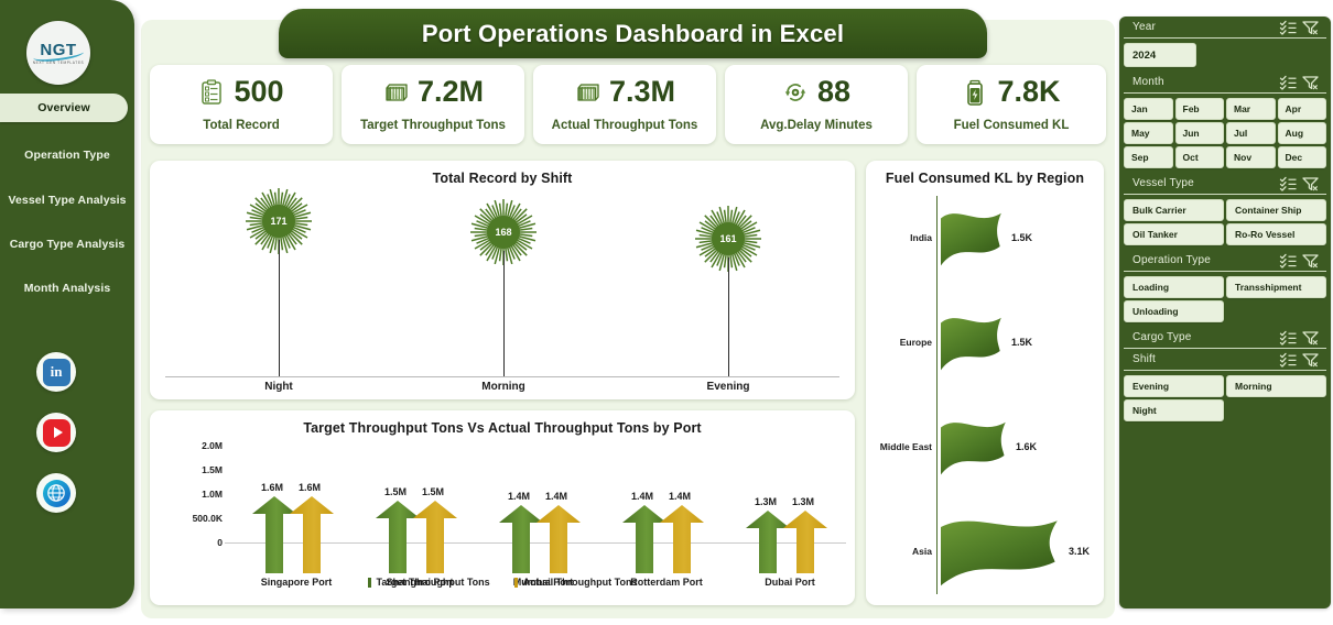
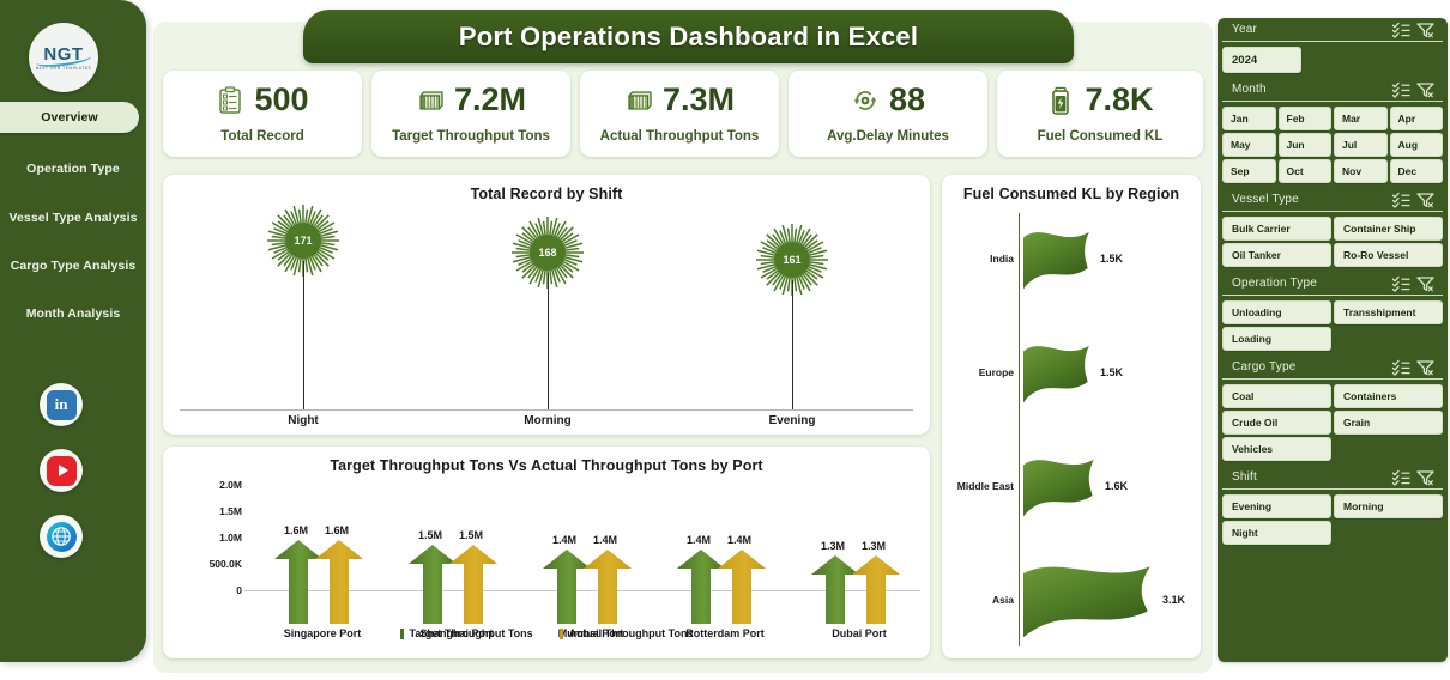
  NGT
  Overview
  Operation Type
  Vessel Type Analysis
  Cargo Type Analysis
  Month Analysis
  in
  Port Operations Dashboard in Excel
  500
  Total Record
  7.2M
  Target Throughput Tons
  7.3M
  Actual Throughput Tons
  88
  Avg.Delay Minutes
  7.8K
  Fuel Consumed KL
  Total Record by Shift
  171
  Night
  168
  Morning
  161
  Evening
  Target Throughput Tons Vs Actual Throughput Tons by Port
  0
  500.0K
  1.0M
  1.5M
  2.0M
  1.6M
  1.6M
  Singapore Port
  1.5M
  1.5M
  Shanghai Port
  1.4M
  1.4M
  umbai Port
  1.4M
  1.4M
  Rotterdam Port
  1.3M
  1.3M
  Dubai Port
  Target Throughput Tons
  Actual Throughput Tons
  Fuel Consumed KL by Region
  India
  1.5K
  Europe
  1.5K
  Middle East
  1.6K
  Asia
  3.1K
  Year
  2024
  Month
  Jan
  Feb
  Mar
  Apr
  May
  Jun
  Jul
  Aug
  Sep
  Oct
  Nov
  Dec
  Vessel Type
  Bulk Carrier
  Container Ship
  Oil Tanker
  Ro-Ro Vessel
  Operation Type
- Loading
+ Unloading
  Transshipment
- Unloading
+ Loading
  Cargo Type
+ Coal
+ Containers
+ Crude Oil
+ Grain
+ Vehicles
  Shift
  Evening
  Morning
  Night
